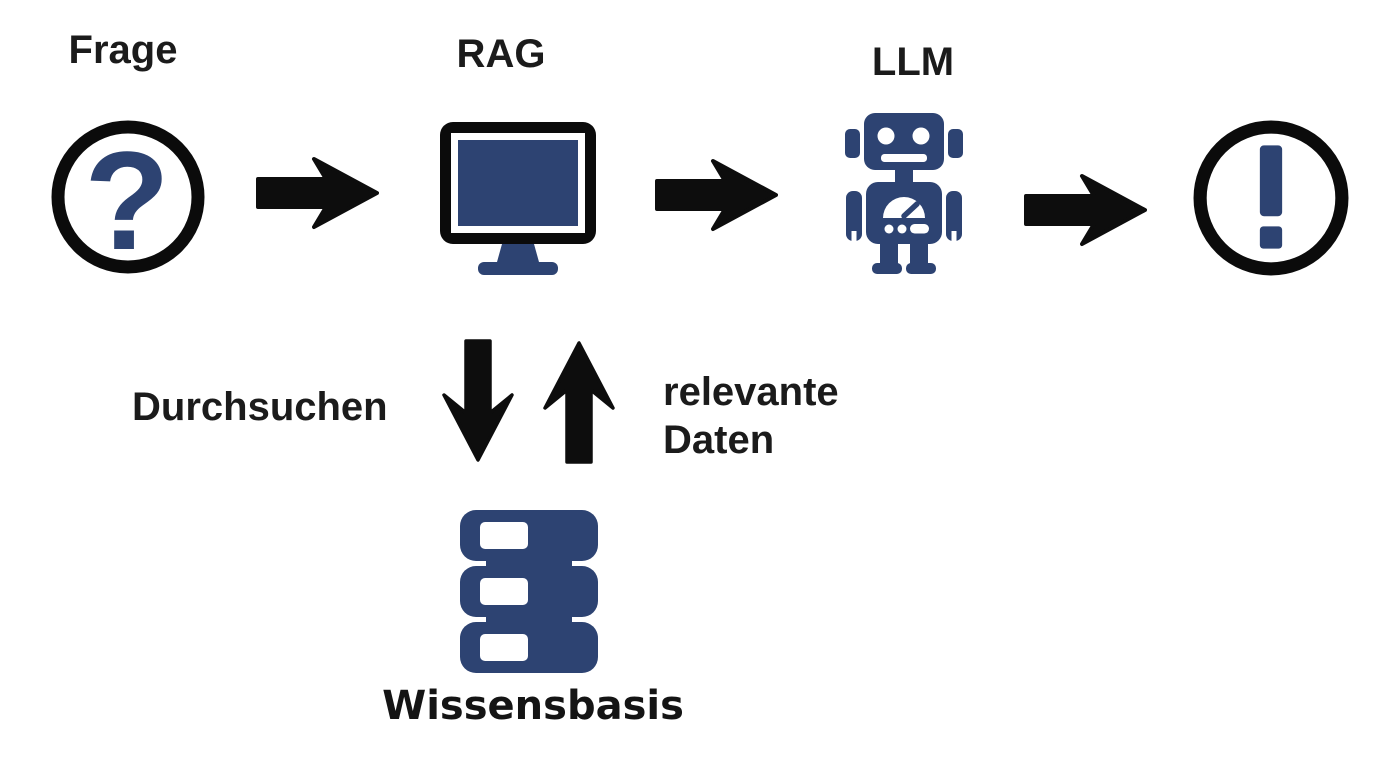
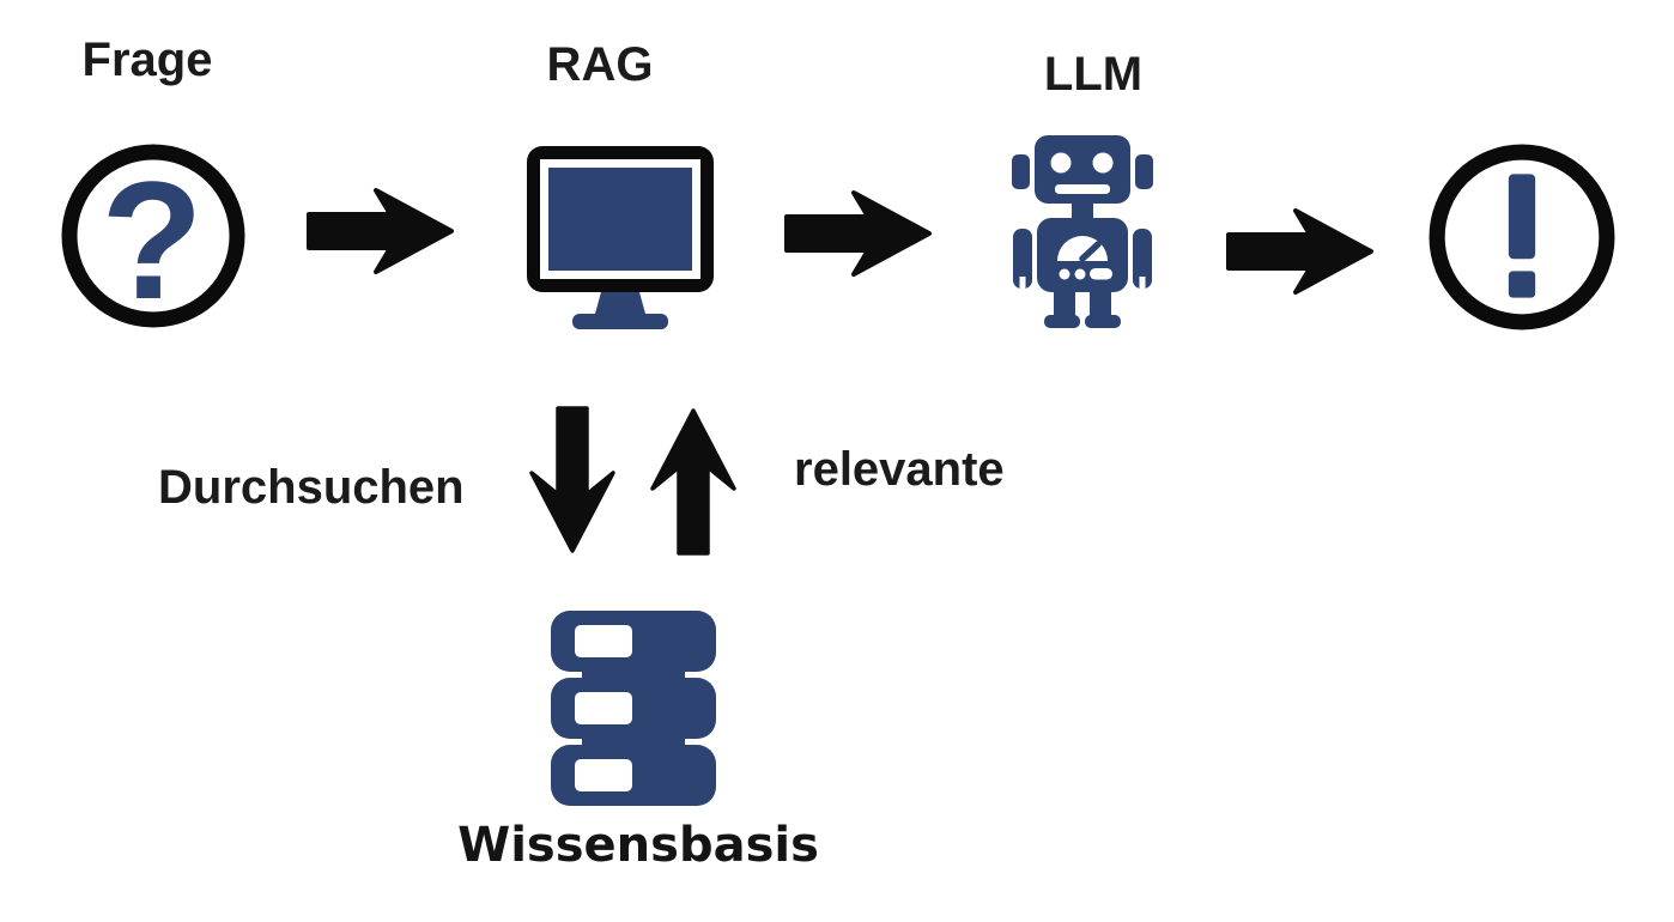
  Frage
  RAG
  LLM
  ?
  Durchsuchen
  relevante
- Daten
  Wissensbasis
